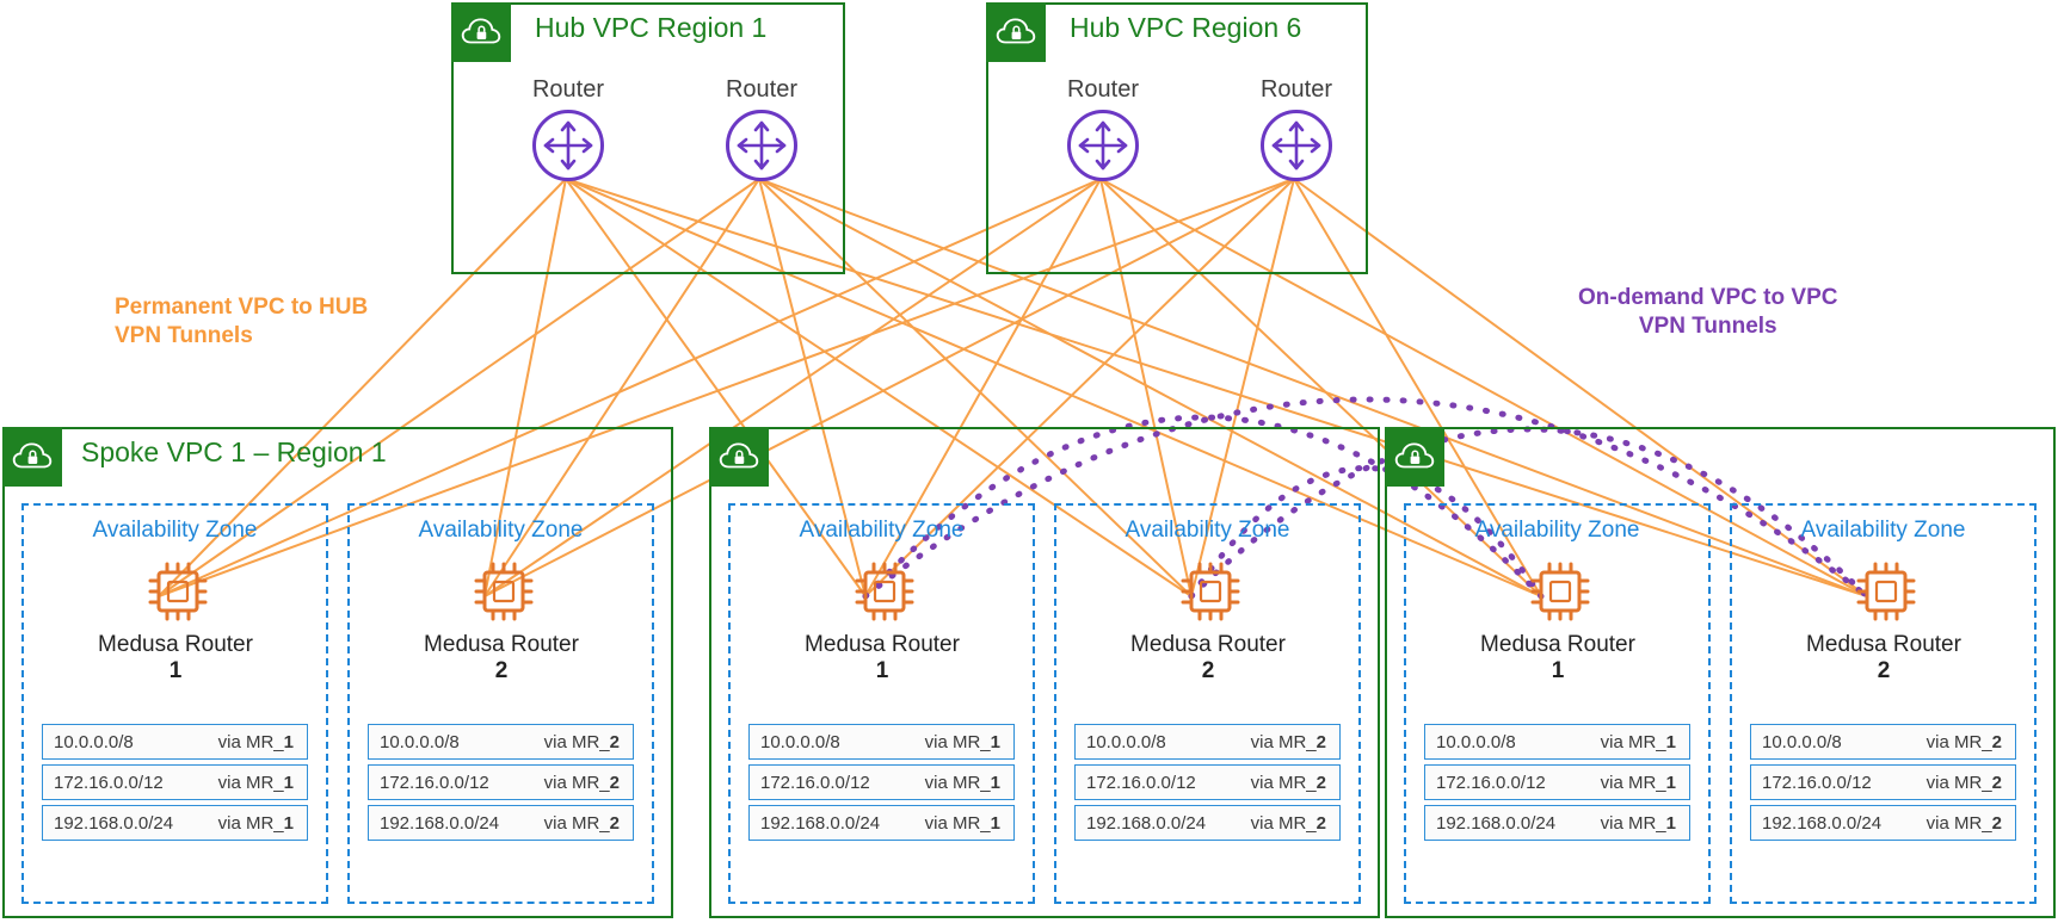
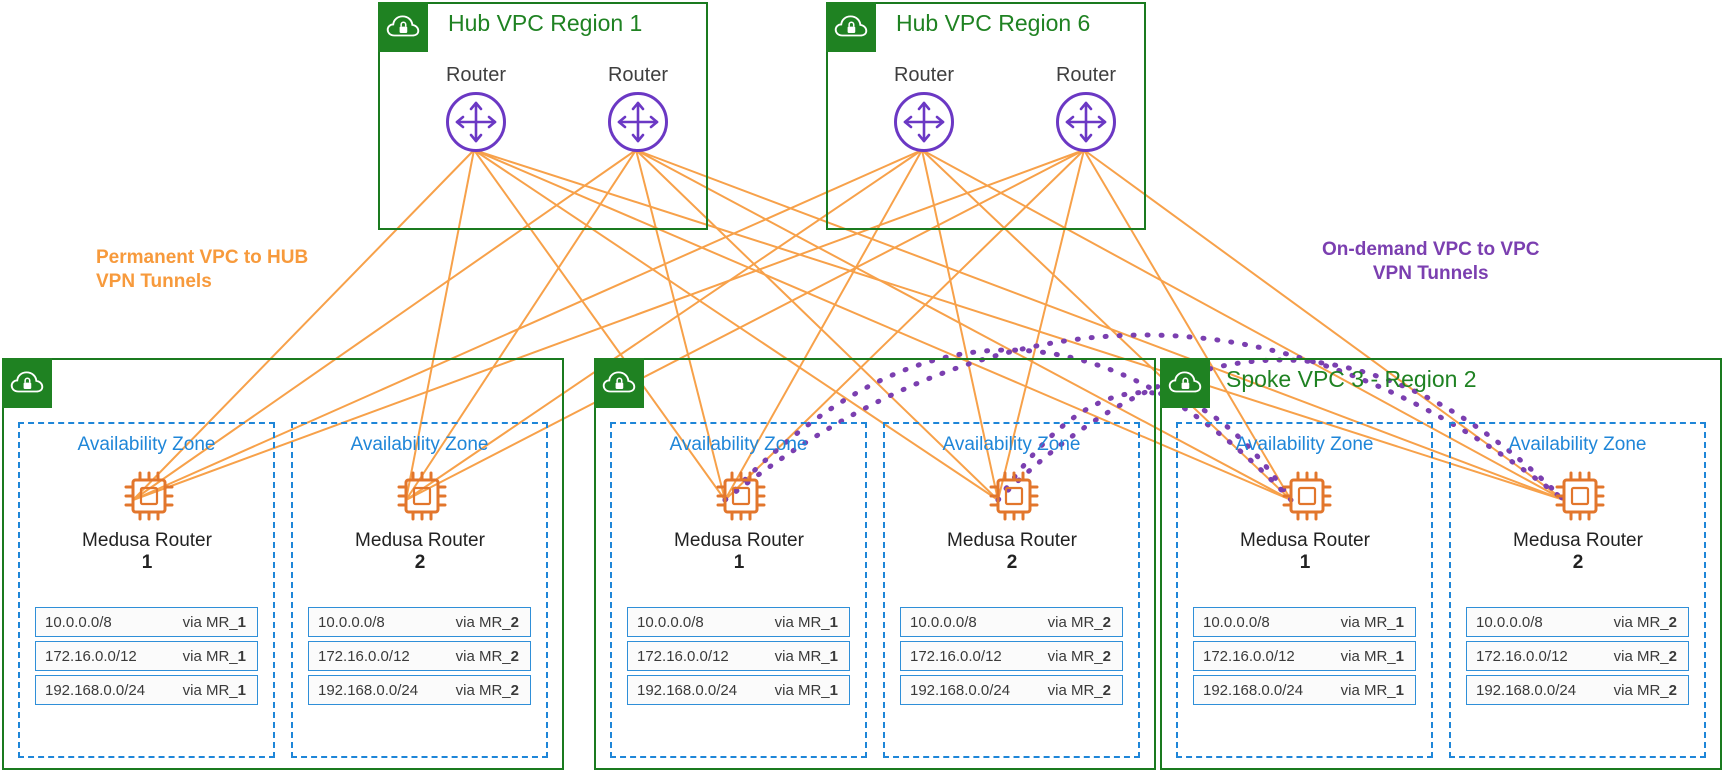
  Hub VPC Region 1
  Router
  Router
  Hub VPC Region 6
  Router
  Router
  Permanent VPC to HUB
  VPN Tunnels
  On-demand VPC to VPC
  VPN Tunnels
- Spoke VPC 1 – Region 1
  Availability Zone
  Medusa Router
  1
  10.0.0.0/8
  via MR_1
  172.16.0.0/12
  via MR_1
  192.168.0.0/24
  via MR_1
  Availability Zone
  Medusa Router
  2
  10.0.0.0/8
  via MR_2
  172.16.0.0/12
  via MR_2
  192.168.0.0/24
  via MR_2
  Availability Zone
  Medusa Router
  1
  10.0.0.0/8
  via MR_1
  172.16.0.0/12
  via MR_1
  192.168.0.0/24
  via MR_1
  Availability Zone
  Medusa Router
  2
  10.0.0.0/8
  via MR_2
  172.16.0.0/12
  via MR_2
  192.168.0.0/24
  via MR_2
+ Spoke VPC 3 - Region 2
  Availability Zone
  Medusa Router
  1
  10.0.0.0/8
  via MR_1
  172.16.0.0/12
  via MR_1
  192.168.0.0/24
  via MR_1
  Availability Zone
  Medusa Router
  2
  10.0.0.0/8
  via MR_2
  172.16.0.0/12
  via MR_2
  192.168.0.0/24
  via MR_2
